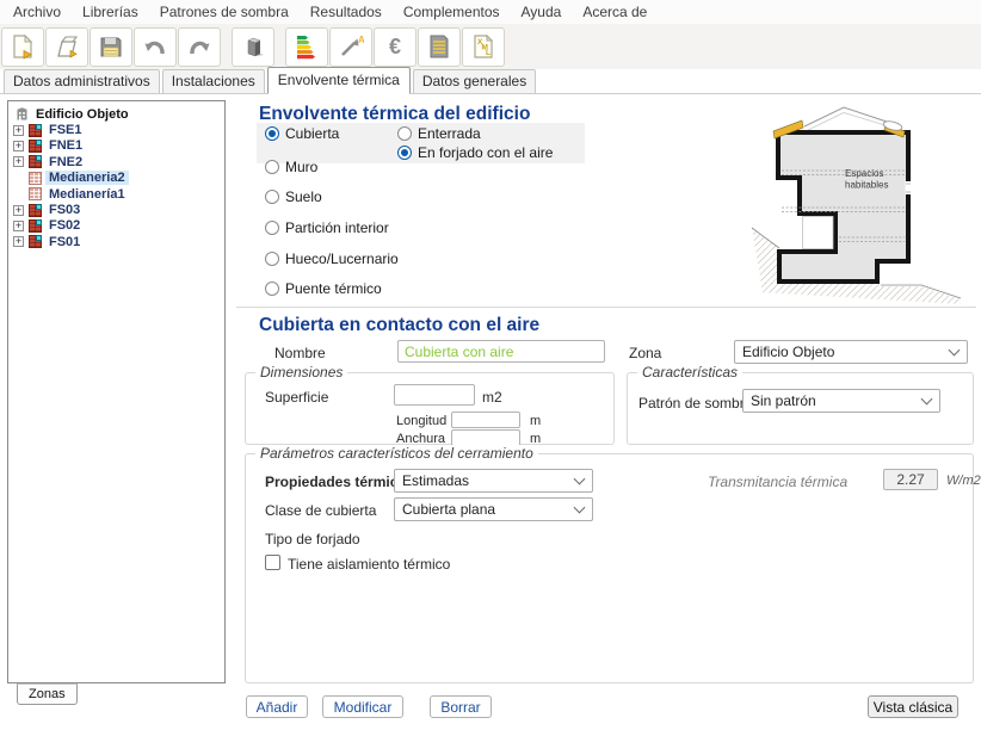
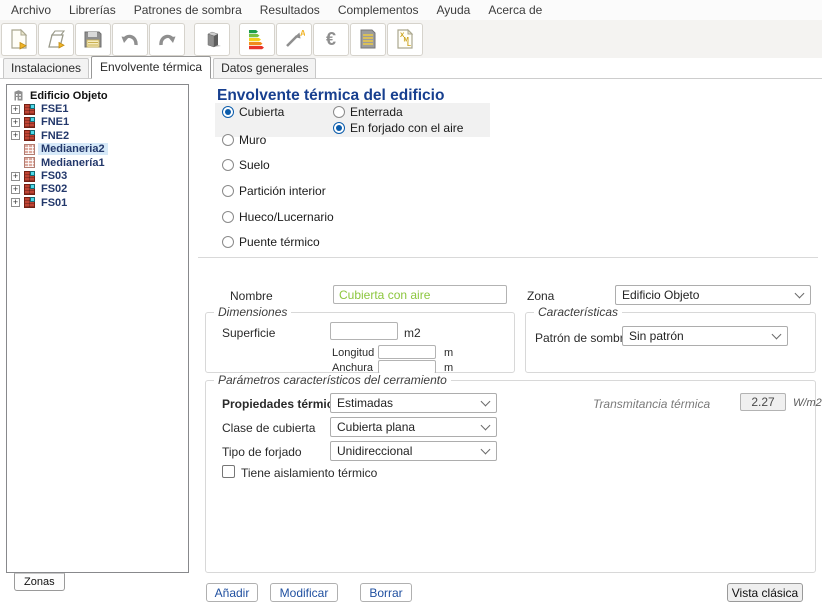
  Archivo
  Librerías
  Patrones de sombra
  Resultados
  Complementos
  Ayuda
  Acerca de
  A
  €
- Datos administrativos
  Instalaciones
  Envolvente térmica
  Datos generales
  Edificio Objeto
  +
  FSE1
  +
  FNE1
  +
  FNE2
  Medianeria2
  Medianería1
  +
  FS03
  +
  FS02
  +
  FS01
  Zonas
  Envolvente térmica del edificio
  Cubierta
  Muro
  Suelo
  Partición interior
  Hueco/Lucernario
  Puente térmico
  Enterrada
  En forjado con el aire
- Espacios
- habitables
- Cubierta en contacto con el aire
  Nombre
  Cubierta con aire
  Zona
  Edificio Objeto
  Dimensiones
  Superficie
  m2
  Longitud
  m
  Anchura
  m
  Características
  Patrón de somb
  Sin patrón
  Parámetros característicos del cerramiento
  Propiedades térmi
  Estimadas
  Transmitancia térmica
  2.27
  W/m2
  Clase de cubierta
  Cubierta plana
  Tipo de forjado
+ Unidireccional
  Tiene aislamiento térmico
  Añadir
  Modificar
  Borrar
  Vista clásica
